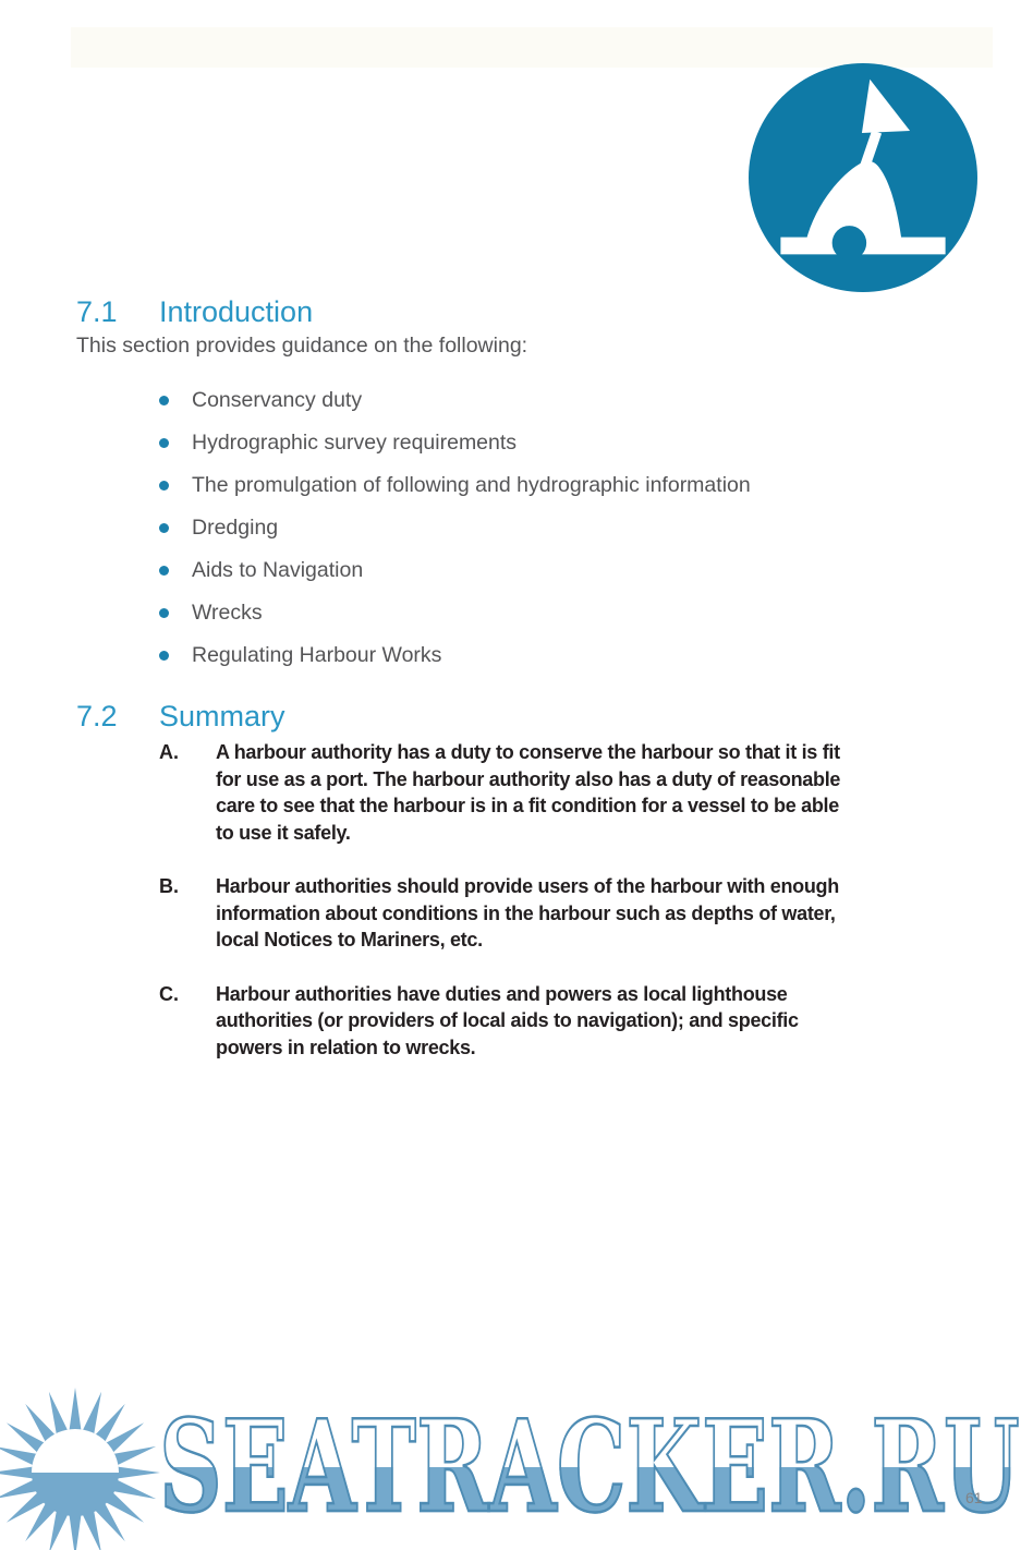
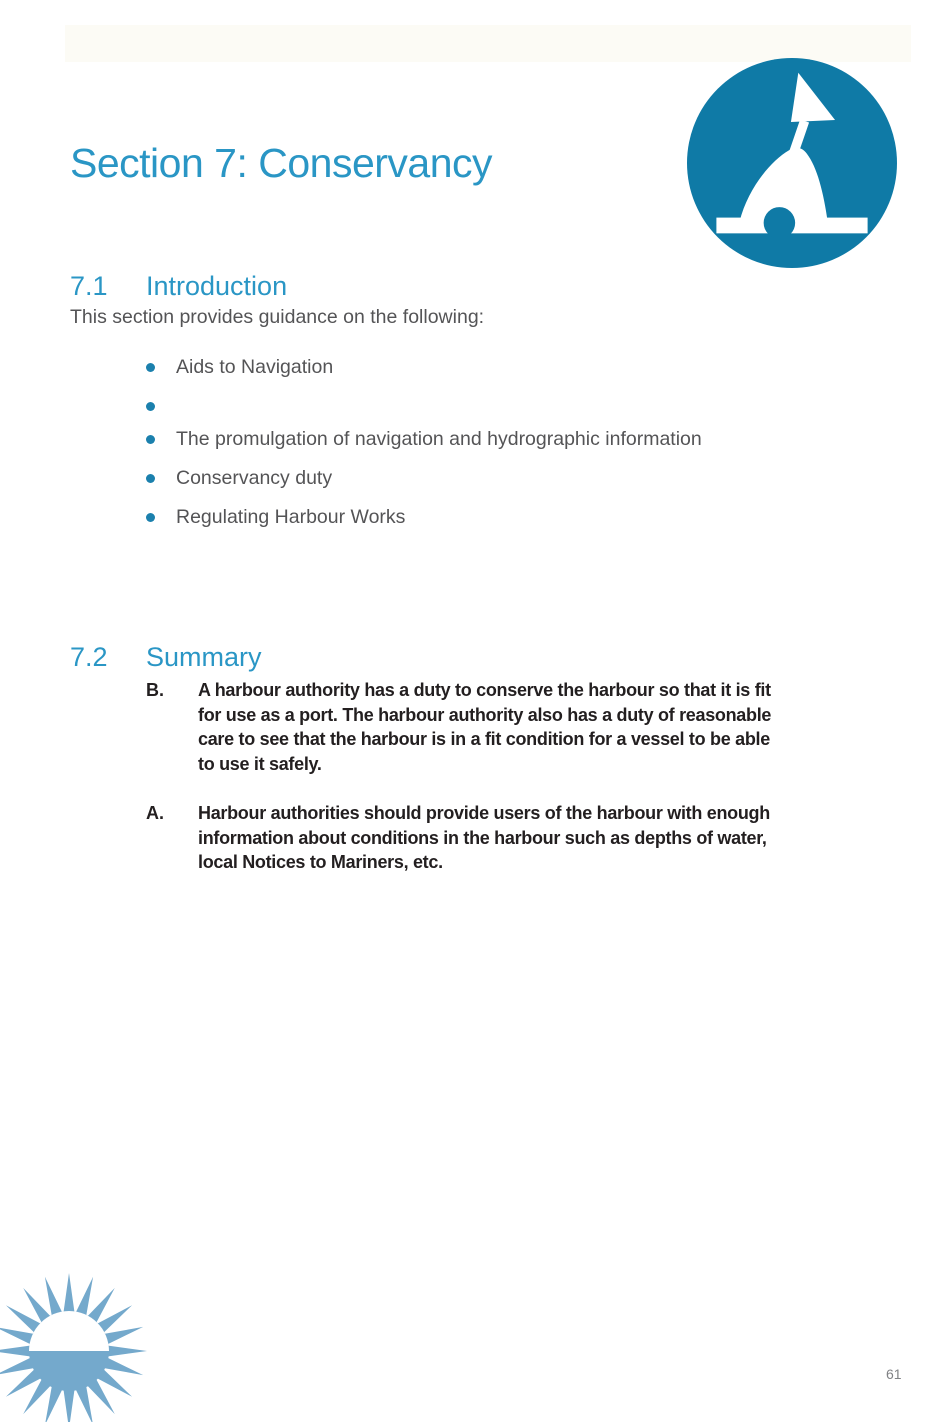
+ Section 7: Conservancy
  7.1
  Introduction
  This section provides guidance on the following:
- Conservancy duty
+ Aids to Navigation
- Hydrographic survey requirements
- The promulgation of following and hydrographic information
+ The promulgation of navigation and hydrographic information
- Dredging
- Aids to Navigation
+ Conservancy duty
- Wrecks
  Regulating Harbour Works
  7.2
  Summary
- A.
+ B.
  A harbour authority has a duty to conserve the harbour so that it is fit
  for use as a port. The harbour authority also has a duty of reasonable
  care to see that the harbour is in a fit condition for a vessel to be able
  to use it safely.
- B.
+ A.
  Harbour authorities should provide users of the harbour with enough
  information about conditions in the harbour such as depths of water,
  local Notices to Mariners, etc.
- C.
- Harbour authorities have duties and powers as local lighthouse
- authorities (or providers of local aids to navigation); and specific
- powers in relation to wrecks.
- SEATRACKER.RU
  61
